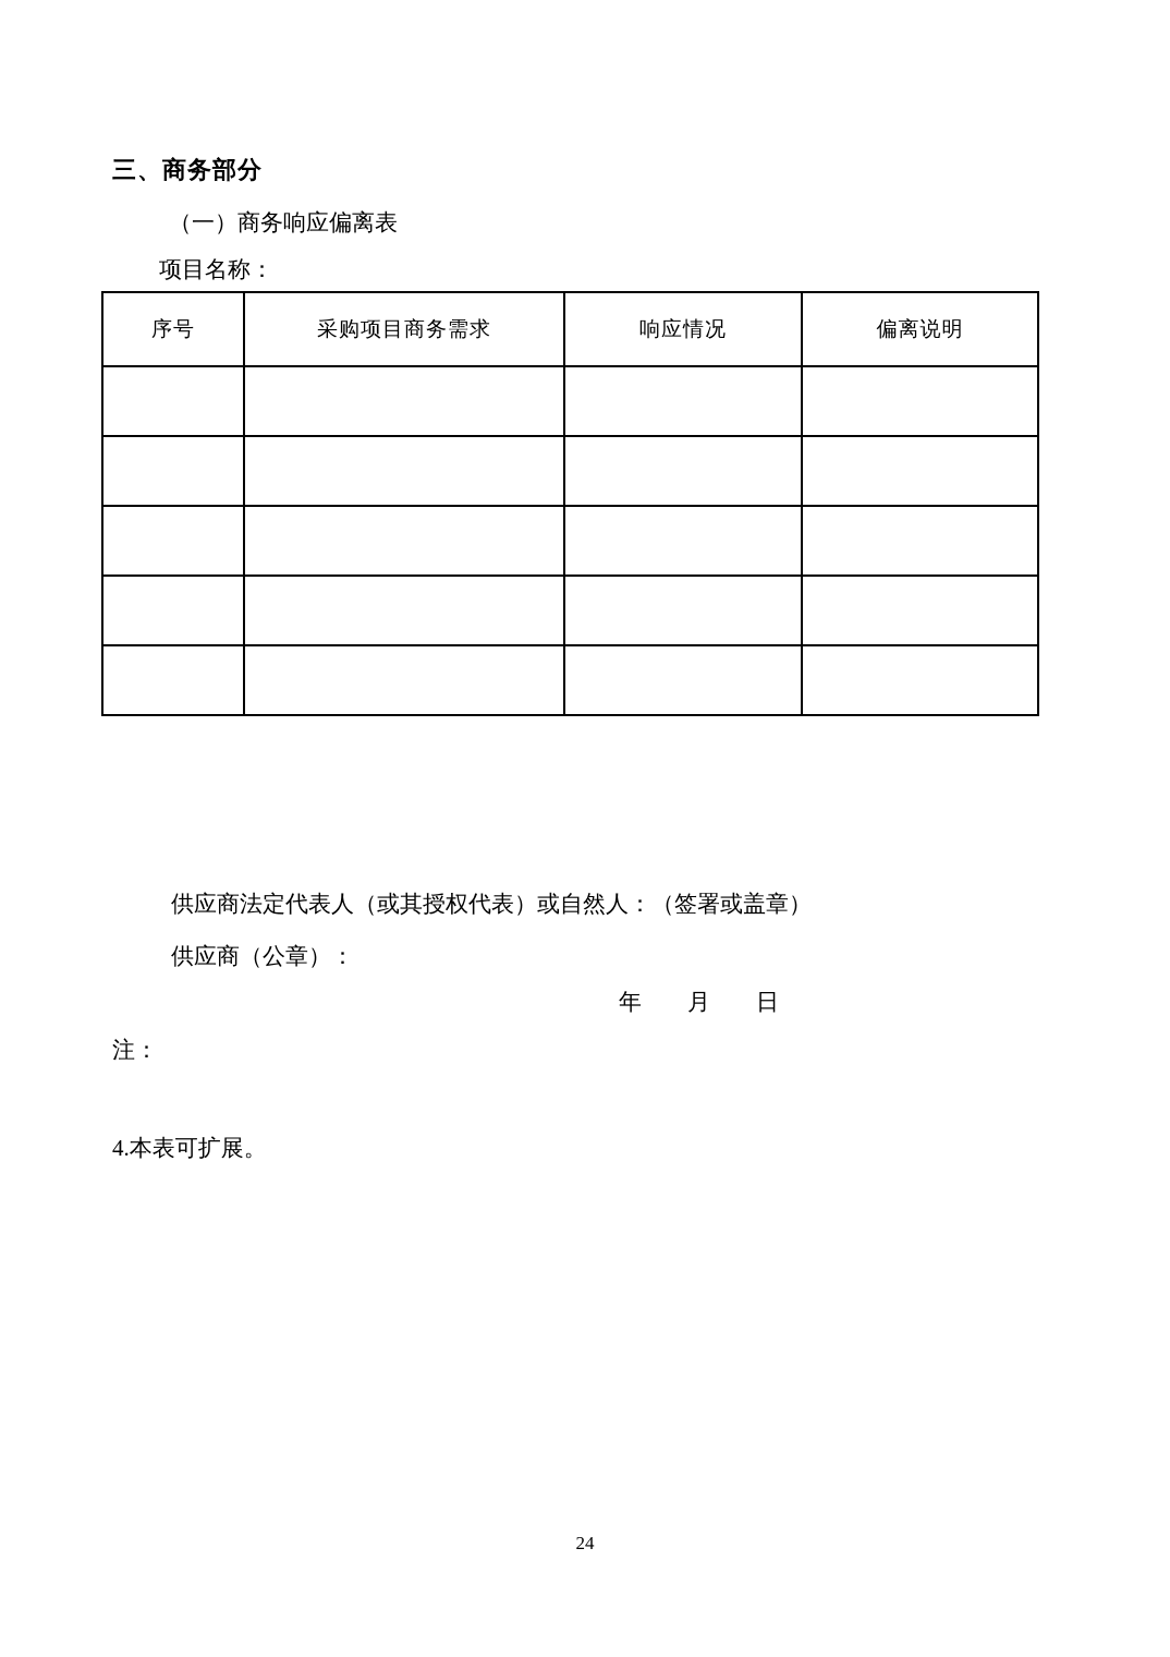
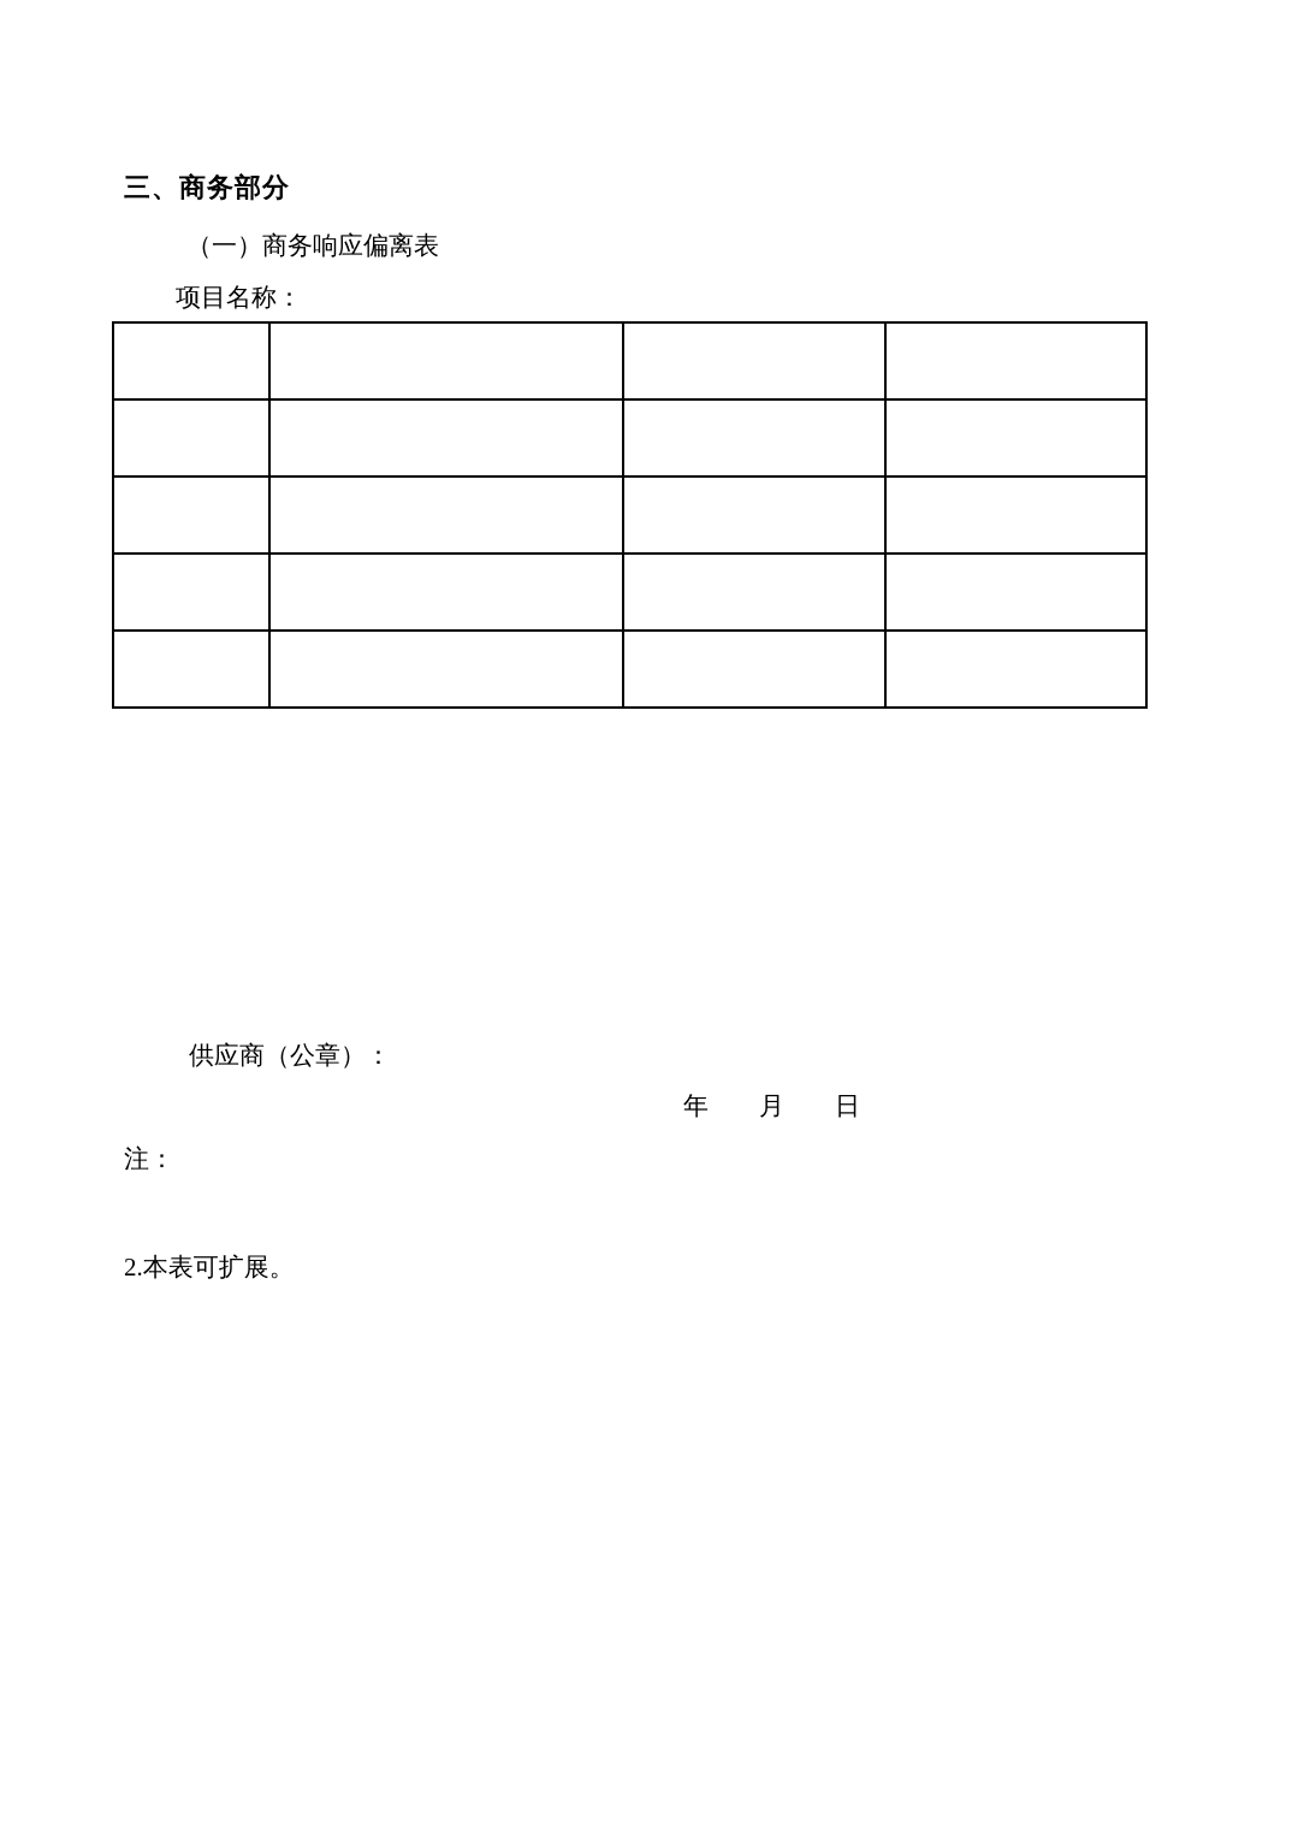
  三、商务部分
  （一）商务响应偏离表
  项目名称：
- 序号	采购项目商务需求	响应情况	偏离说明
- 供应商法定代表人（或其授权代表）或自然人：（签署或盖章）
  供应商（公章）：
  年 月 日
  注：
- 4.本表可扩展。
+ 2.本表可扩展。
- 24
